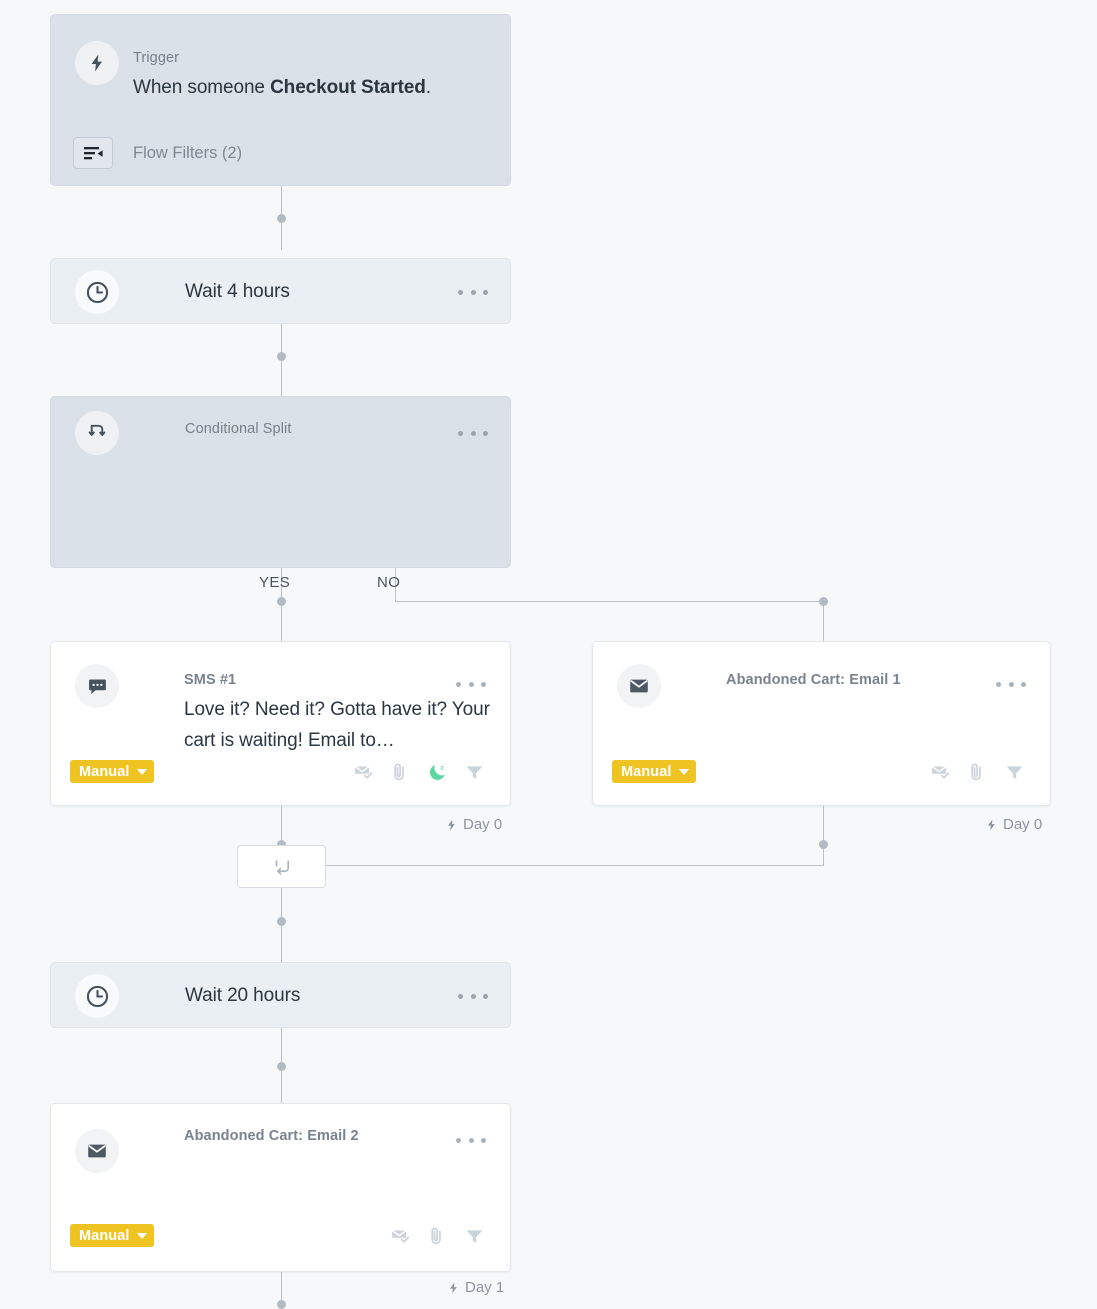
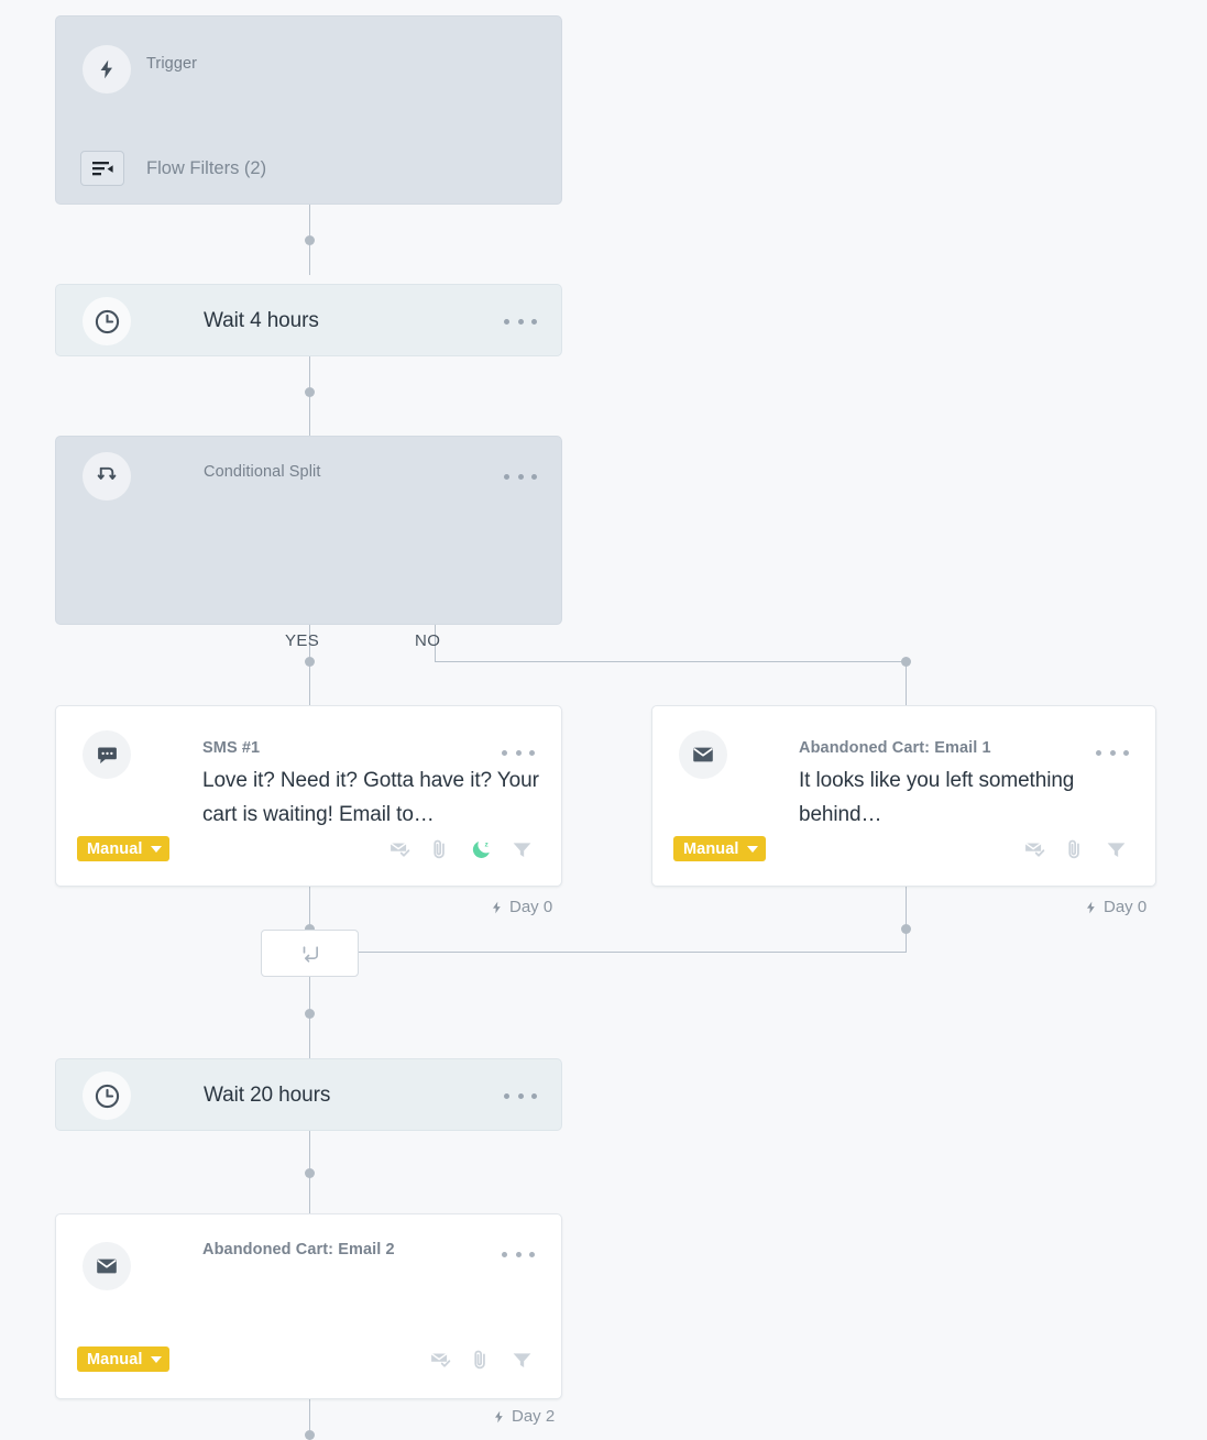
  Trigger
- When someone Checkout Started.
  Flow Filters (2)
  Wait 4 hours
  Conditional Split
  YES
  NO
  SMS #1
  Love it? Need it? Gotta have it? Your cart is waiting! Email to…
  Manual
  Day 0
  Abandoned Cart: Email 1
+ It looks like you left something behind…
  Manual
  Day 0
  Wait 20 hours
  Abandoned Cart: Email 2
  Manual
- Day 1
+ Day 2
